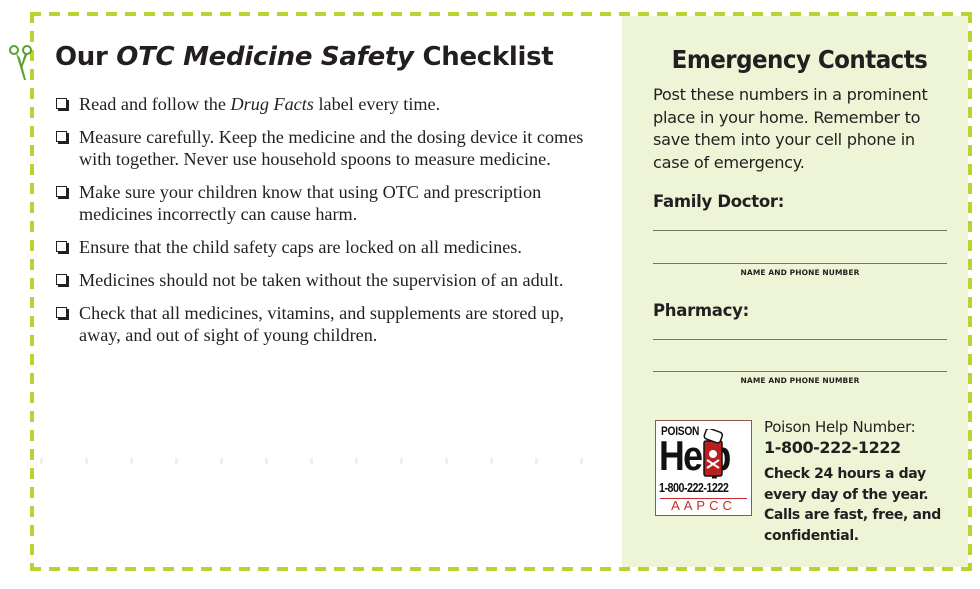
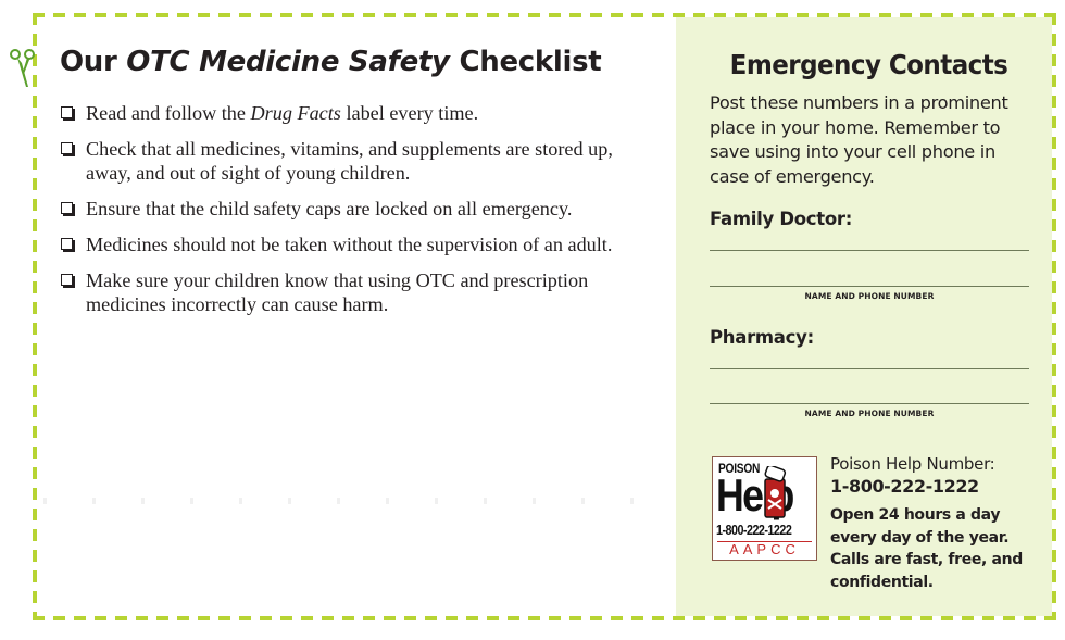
  Our OTC Medicine Safety Checklist
  Read and follow the Drug Facts label every time.
- Measure carefully. Keep the medicine and the dosing device it comes with together. Never use household spoons to measure medicine.
- Make sure your children know that using OTC and prescription medicines incorrectly can cause harm.
+ Check that all medicines, vitamins, and supplements are stored up, away, and out of sight of young children.
- Ensure that the child safety caps are locked on all medicines.
+ Ensure that the child safety caps are locked on all emergency.
  Medicines should not be taken without the supervision of an adult.
- Check that all medicines, vitamins, and supplements are stored up, away, and out of sight of young children.
+ Make sure your children know that using OTC and prescription medicines incorrectly can cause harm.
  Emergency Contacts
- Post these numbers in a prominent place in your home. Remember to save them into your cell phone in case of emergency.
+ Post these numbers in a prominent place in your home. Remember to save using into your cell phone in case of emergency.
  Family Doctor:
  NAME AND PHONE NUMBER
  Pharmacy:
  NAME AND PHONE NUMBER
  POISON
  1-800-222-1222
  AAPCC
  Poison Help Number:
  1-800-222-1222
- Check 24 hours a day every day of the year. Calls are fast, free, and confidential.
+ Open 24 hours a day every day of the year. Calls are fast, free, and confidential.
